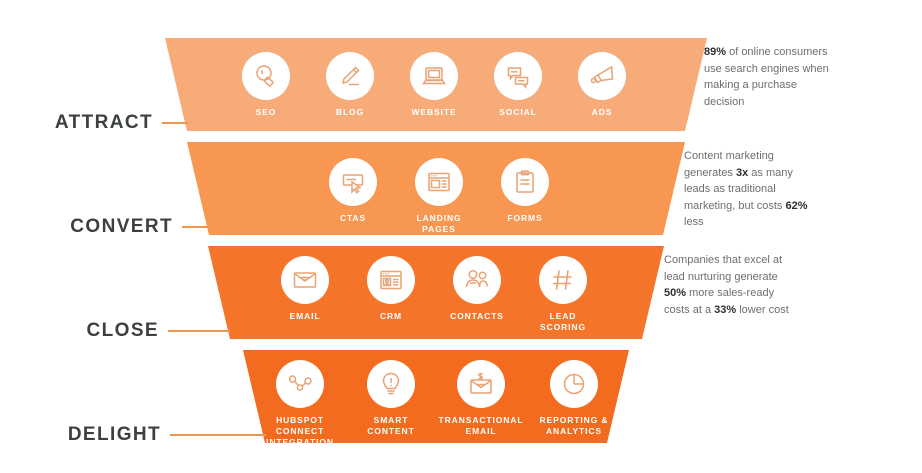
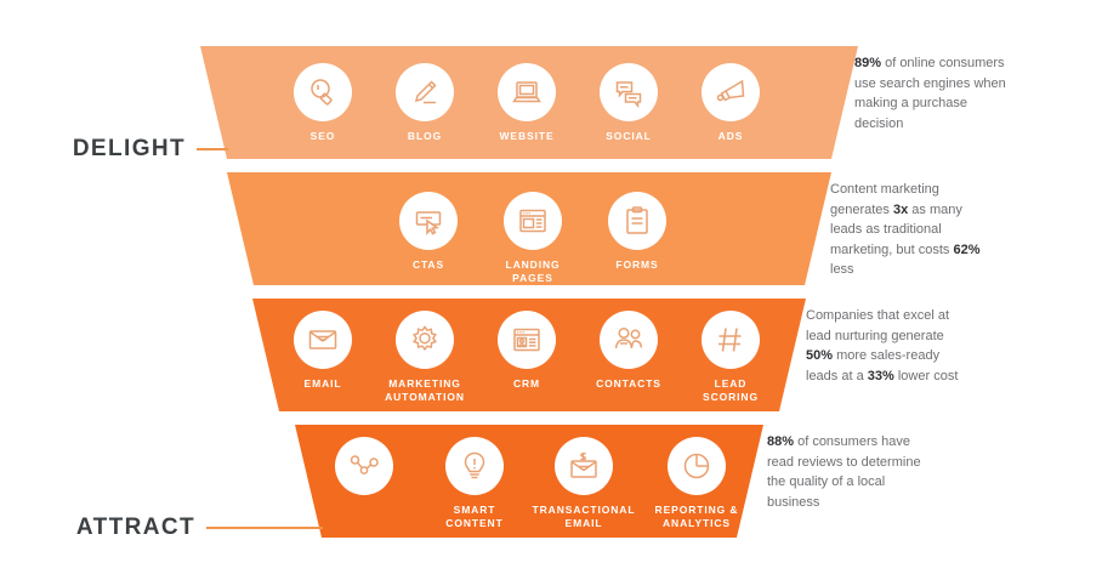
  SEO
  BLOG
  WEBSITE
  SOCIAL
  ADS
  CTAS
  LANDING
  PAGES
  FORMS
  EMAIL
+ MARKETING
+ AUTOMATION
  CRM
  CONTACTS
  LEAD
  SCORING
- HUBSPOT CONNECT
- INTEGRATION
  SMART
  CONTENT
  TRANSACTIONAL
  EMAIL
  REPORTING &
  ANALYTICS
- ATTRACT
+ DELIGHT
- CONVERT
- CLOSE
- DELIGHT
+ ATTRACT
  89% of online consumers use search engines when making a purchase decision
  Content marketing generates 3x as many leads as traditional marketing, but costs 62% less
- Companies that excel at lead nurturing generate 50% more sales-ready costs at a 33% lower cost
+ Companies that excel at lead nurturing generate 50% more sales-ready leads at a 33% lower cost
+ 88% of consumers have read reviews to determine the quality of a local business
